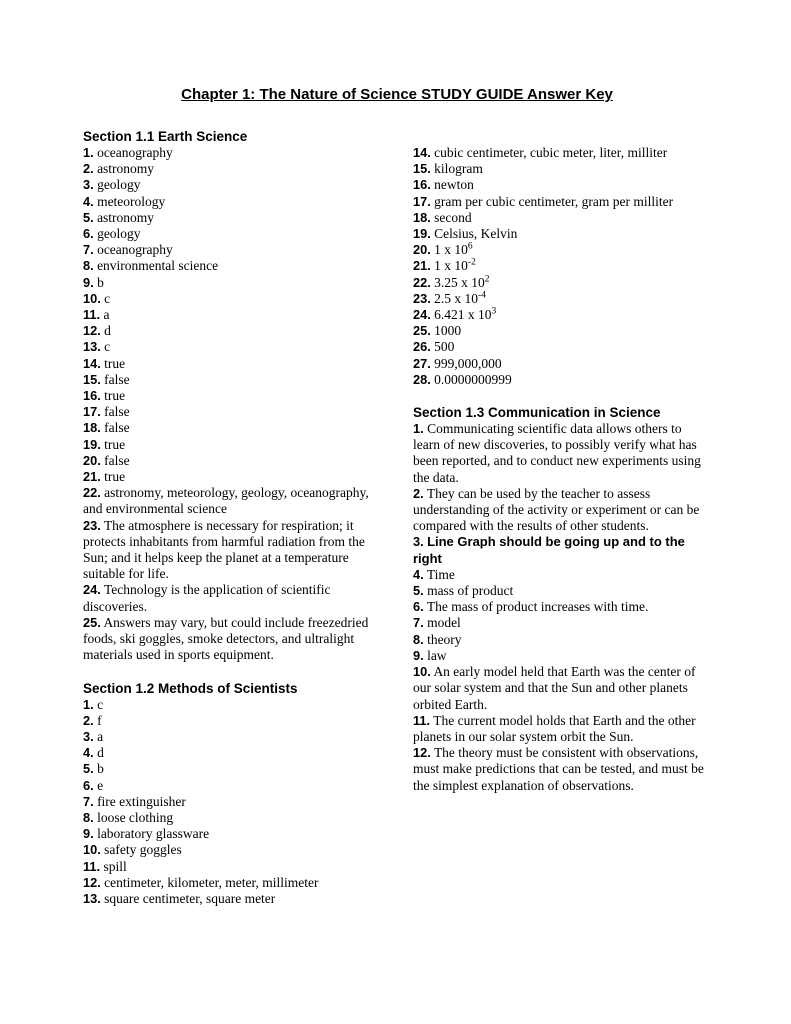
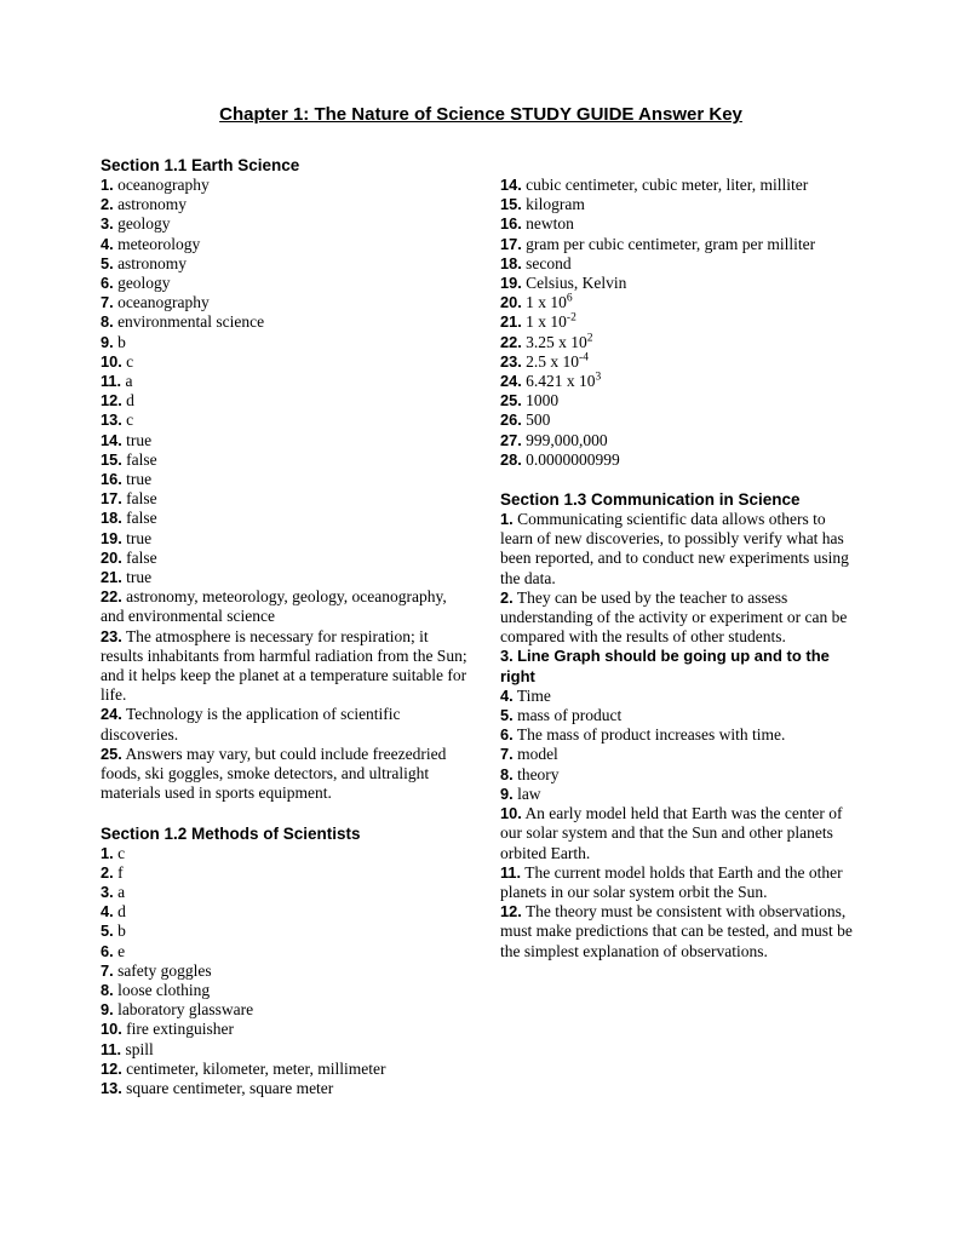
  Chapter 1: The Nature of Science STUDY GUIDE Answer Key
  Section 1.1 Earth Science
  1. oceanography
  2. astronomy
  3. geology
  4. meteorology
  5. astronomy
  6. geology
  7. oceanography
  8. environmental science
  9. b
  10. c
  11. a
  12. d
  13. c
  14. true
  15. false
  16. true
  17. false
  18. false
  19. true
  20. false
  21. true
  22. astronomy, meteorology, geology, oceanography, and environmental science
- 23. The atmosphere is necessary for respiration; it protects inhabitants from harmful radiation from the Sun; and it helps keep the planet at a temperature suitable for life.
+ 23. The atmosphere is necessary for respiration; it results inhabitants from harmful radiation from the Sun; and it helps keep the planet at a temperature suitable for life.
  24. Technology is the application of scientific discoveries.
  25. Answers may vary, but could include freezedried foods, ski goggles, smoke detectors, and ultralight materials used in sports equipment.
  Section 1.2 Methods of Scientists
  1. c
  2. f
  3. a
  4. d
  5. b
  6. e
- 7. fire extinguisher
+ 7. safety goggles
  8. loose clothing
  9. laboratory glassware
- 10. safety goggles
+ 10. fire extinguisher
  11. spill
  12. centimeter, kilometer, meter, millimeter
  13. square centimeter, square meter
  14. cubic centimeter, cubic meter, liter, milliter
  15. kilogram
  16. newton
  17. gram per cubic centimeter, gram per milliter
  18. second
  19. Celsius, Kelvin
  20. 1 x 106
  21. 1 x 10-2
  22. 3.25 x 102
  23. 2.5 x 10-4
  24. 6.421 x 103
  25. 1000
  26. 500
  27. 999,000,000
  28. 0.0000000999
  Section 1.3 Communication in Science
  1. Communicating scientific data allows others to learn of new discoveries, to possibly verify what has been reported, and to conduct new experiments using the data.
  2. They can be used by the teacher to assess understanding of the activity or experiment or can be compared with the results of other students.
  3. Line Graph should be going up and to the right
  4. Time
  5. mass of product
  6. The mass of product increases with time.
  7. model
  8. theory
  9. law
  10. An early model held that Earth was the center of our solar system and that the Sun and other planets orbited Earth.
  11. The current model holds that Earth and the other planets in our solar system orbit the Sun.
  12. The theory must be consistent with observations, must make predictions that can be tested, and must be the simplest explanation of observations.
